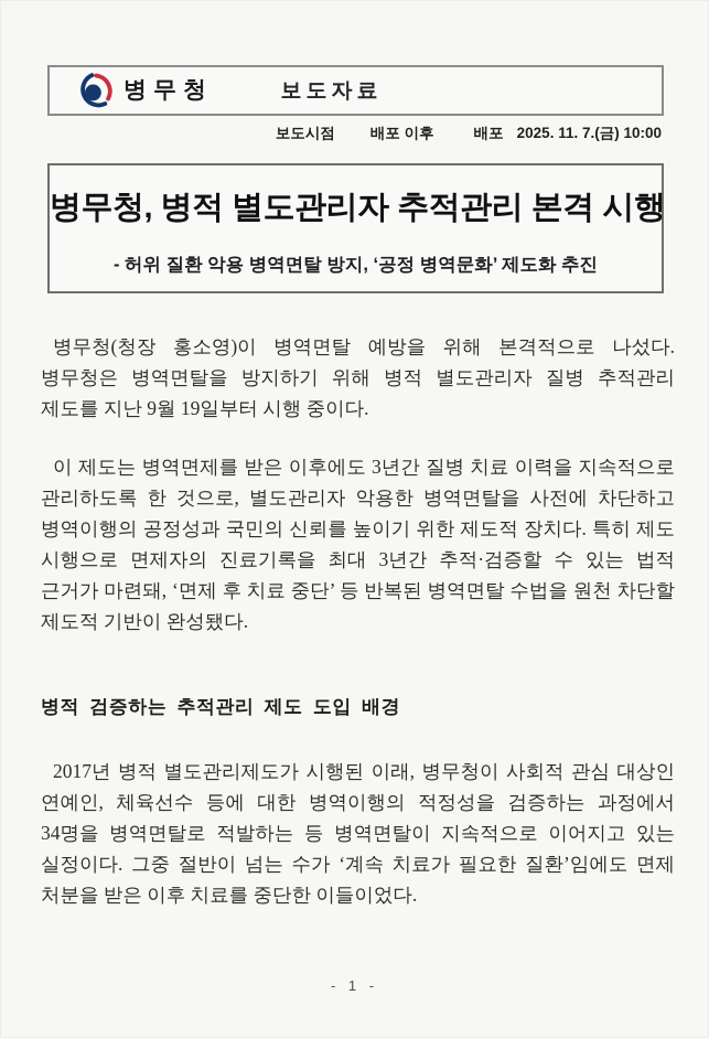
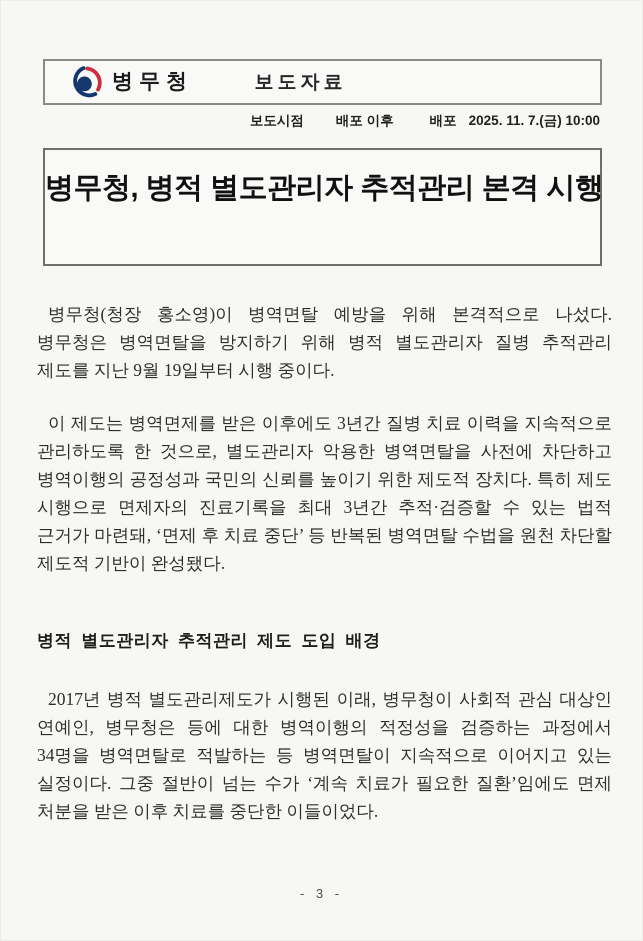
  병무청
  보도자료
  보도시점
  배포 이후
  배포
  2025. 11. 7.(금) 10:00
  병무청, 병적 별도관리자 추적관리 본격 시행
- - 허위 질환 악용 병역면탈 방지, ‘공정 병역문화’ 제도화 추진
  병무청(청장 홍소영)이 병역면탈 예방을 위해 본격적으로 나섰다. 병무청은 병역면탈을 방지하기 위해 병적 별도관리자 질병 추적관리 제도를 지난 9월 19일부터 시행 중이다.
  이 제도는 병역면제를 받은 이후에도 3년간 질병 치료 이력을 지속적으로 관리하도록 한 것으로, 별도관리자 악용한 병역면탈을 사전에 차단하고 병역이행의 공정성과 국민의 신뢰를 높이기 위한 제도적 장치다. 특히 제도 시행으로 면제자의 진료기록을 최대 3년간 추적·검증할 수 있는 법적 근거가 마련돼, ‘면제 후 치료 중단’ 등 반복된 병역면탈 수법을 원천 차단할 제도적 기반이 완성됐다.
- 병적 검증하는 추적관리 제도 도입 배경
+ 병적 별도관리자 추적관리 제도 도입 배경
- 2017년 병적 별도관리제도가 시행된 이래, 병무청이 사회적 관심 대상인 연예인, 체육선수 등에 대한 병역이행의 적정성을 검증하는 과정에서 34명을 병역면탈로 적발하는 등 병역면탈이 지속적으로 이어지고 있는 실정이다. 그중 절반이 넘는 수가 ‘계속 치료가 필요한 질환’임에도 면제 처분을 받은 이후 치료를 중단한 이들이었다.
+ 2017년 병적 별도관리제도가 시행된 이래, 병무청이 사회적 관심 대상인 연예인, 병무청은 등에 대한 병역이행의 적정성을 검증하는 과정에서 34명을 병역면탈로 적발하는 등 병역면탈이 지속적으로 이어지고 있는 실정이다. 그중 절반이 넘는 수가 ‘계속 치료가 필요한 질환’임에도 면제 처분을 받은 이후 치료를 중단한 이들이었다.
- - 1 -
+ - 3 -
